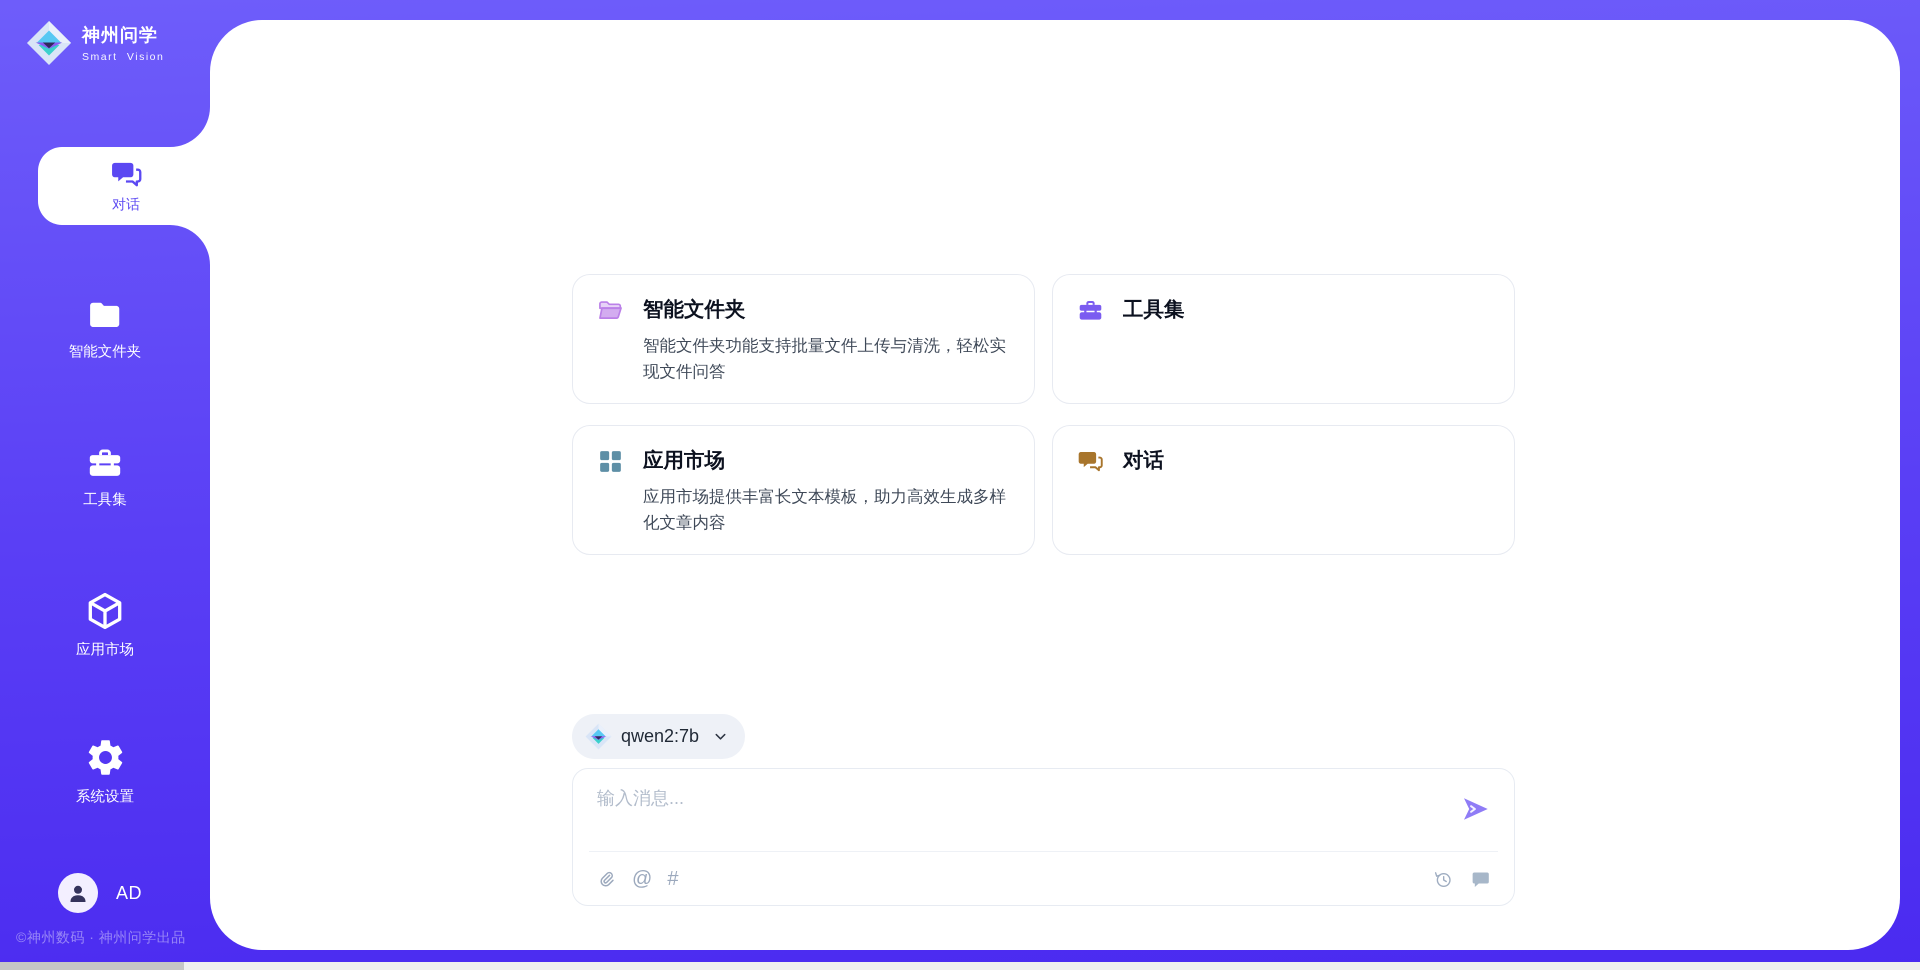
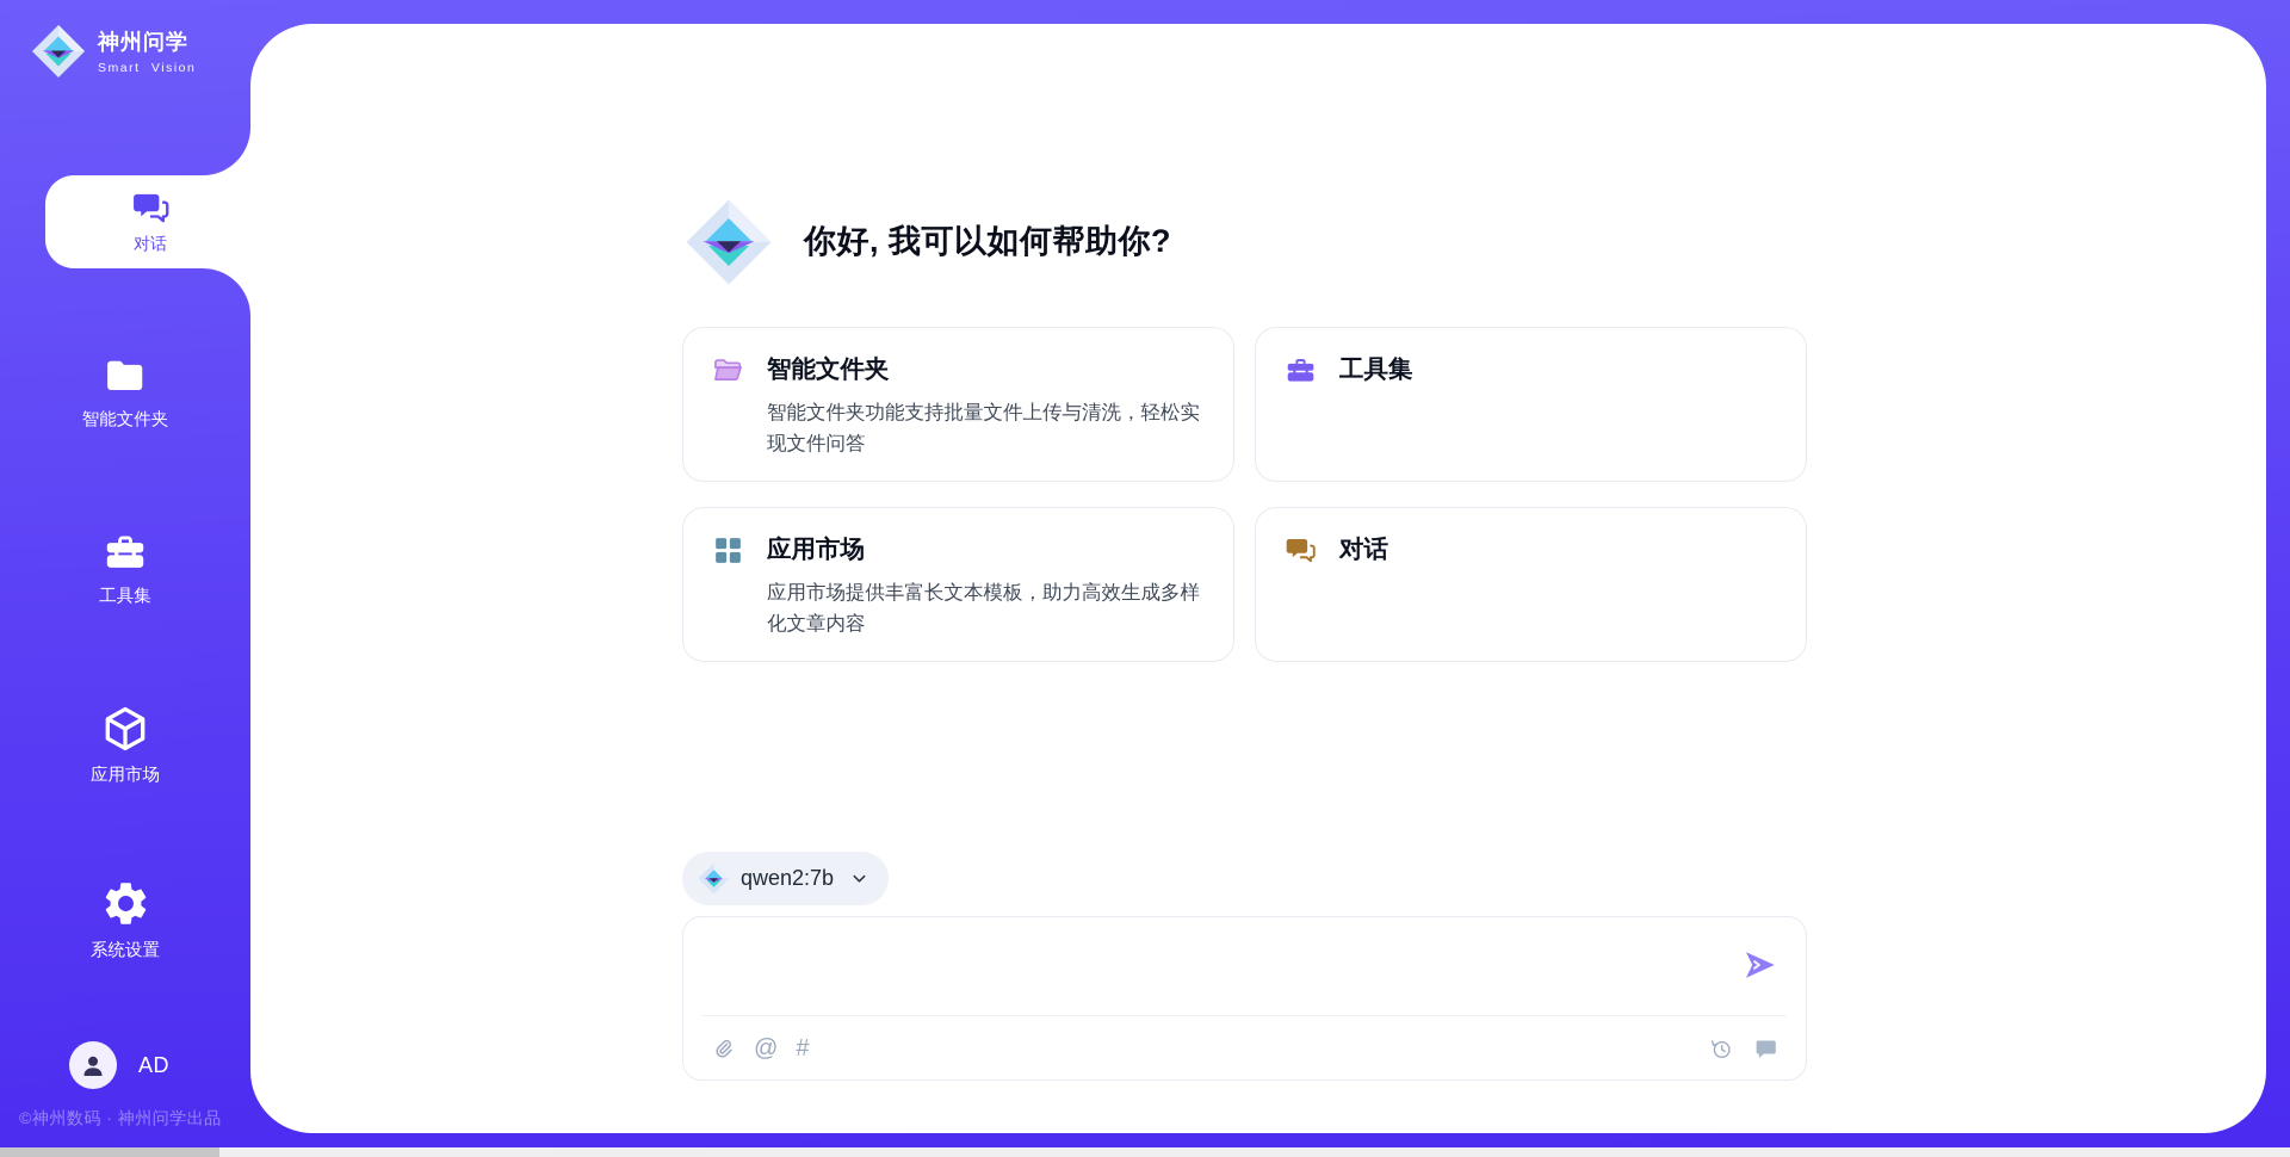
+ 你好, 我可以如何帮助你?
  智能文件夹
  智能文件夹功能支持批量文件上传与清洗，轻松实现文件问答
  工具集
  应用市场
  应用市场提供丰富长文本模板，助力高效生成多样化文章内容
  对话
  qwen2:7b
- 输入消息...
  @
  #
  神州问学
  Smart Vision
  对话
  智能文件夹
  工具集
  应用市场
  系统设置
  AD
  ©神州数码 · 神州问学出品
